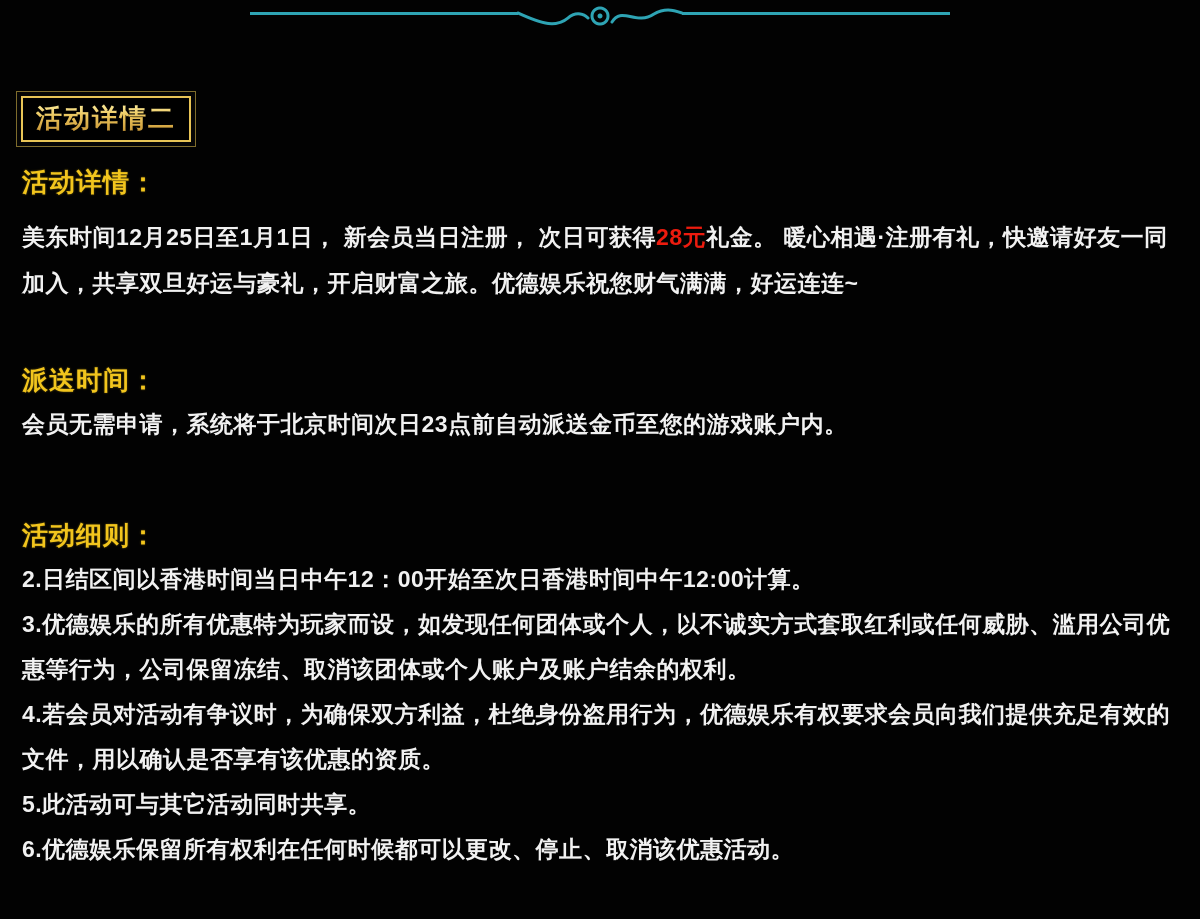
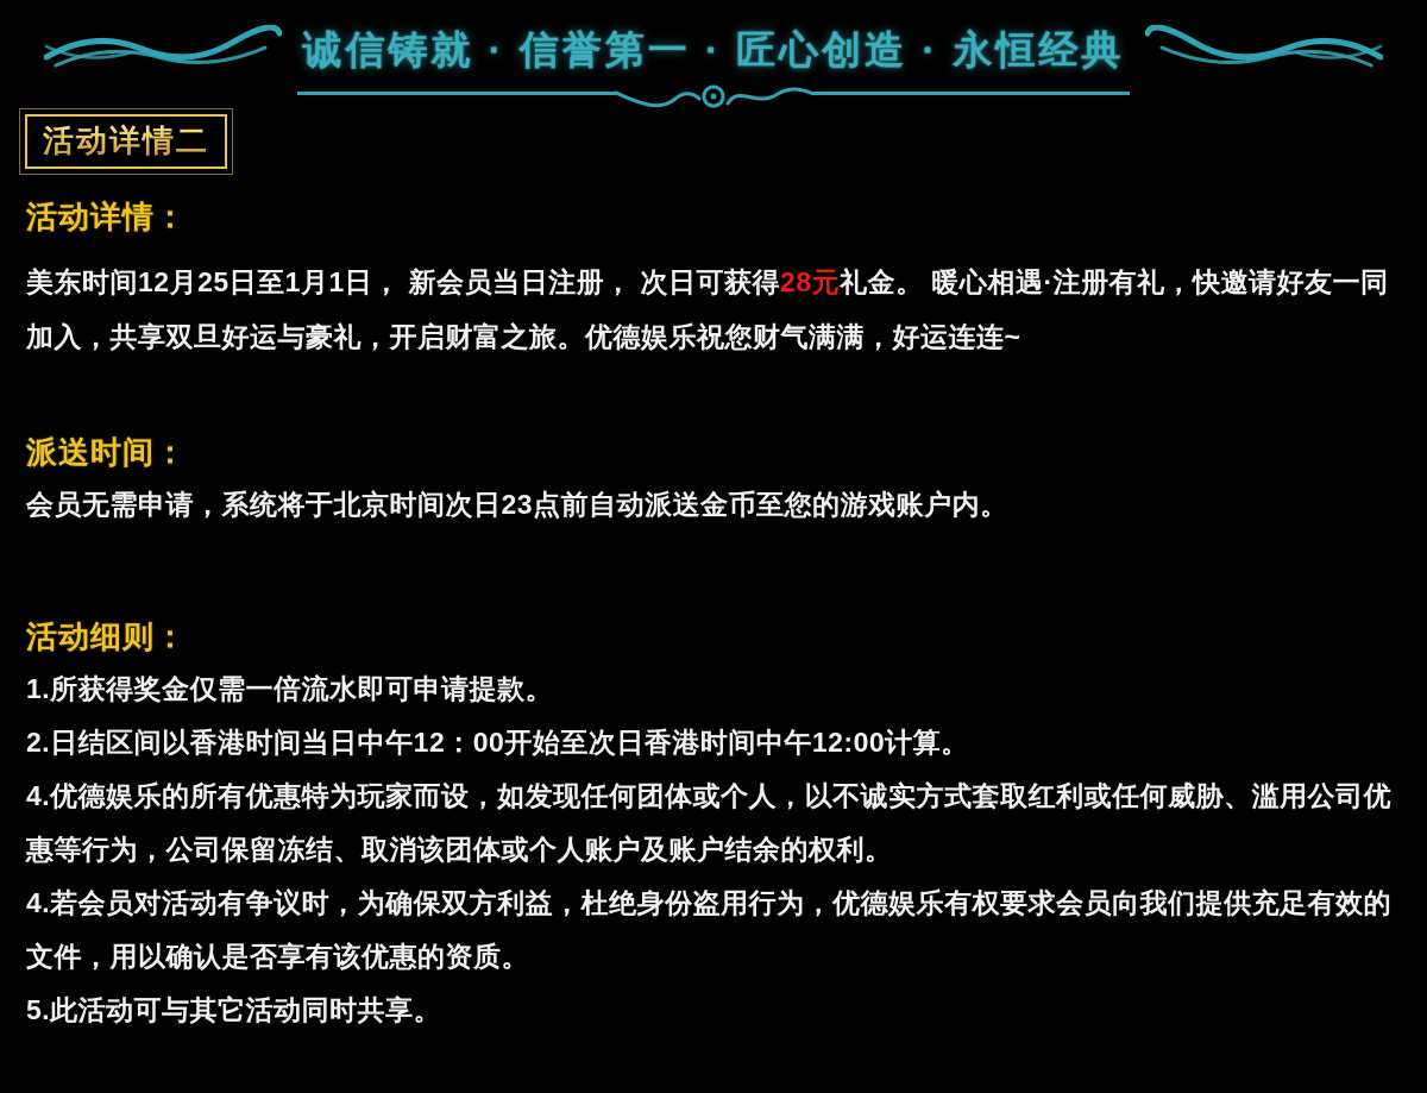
+ 诚信铸就 · 信誉第一 · 匠心创造 · 永恒经典
  活动详情二
  活动详情：
  美东时间12月25日至1月1日， 新会员当日注册， 次日可获得28元礼金。 暖心相遇·注册有礼，快邀请好友一同加入，共享双旦好运与豪礼，开启财富之旅。优德娱乐祝您财气满满，好运连连~
  派送时间：
  会员无需申请，系统将于北京时间次日23点前自动派送金币至您的游戏账户内。
  活动细则：
+ 1.所获得奖金仅需一倍流水即可申请提款。
  2.日结区间以香港时间当日中午12：00开始至次日香港时间中午12:00计算。
- 3.优德娱乐的所有优惠特为玩家而设，如发现任何团体或个人，以不诚实方式套取红利或任何威胁、滥用公司优惠等行为，公司保留冻结、取消该团体或个人账户及账户结余的权利。
+ 4.优德娱乐的所有优惠特为玩家而设，如发现任何团体或个人，以不诚实方式套取红利或任何威胁、滥用公司优惠等行为，公司保留冻结、取消该团体或个人账户及账户结余的权利。
  4.若会员对活动有争议时，为确保双方利益，杜绝身份盗用行为，优德娱乐有权要求会员向我们提供充足有效的文件，用以确认是否享有该优惠的资质。
  5.此活动可与其它活动同时共享。
- 6.优德娱乐保留所有权利在任何时候都可以更改、停止、取消该优惠活动。
